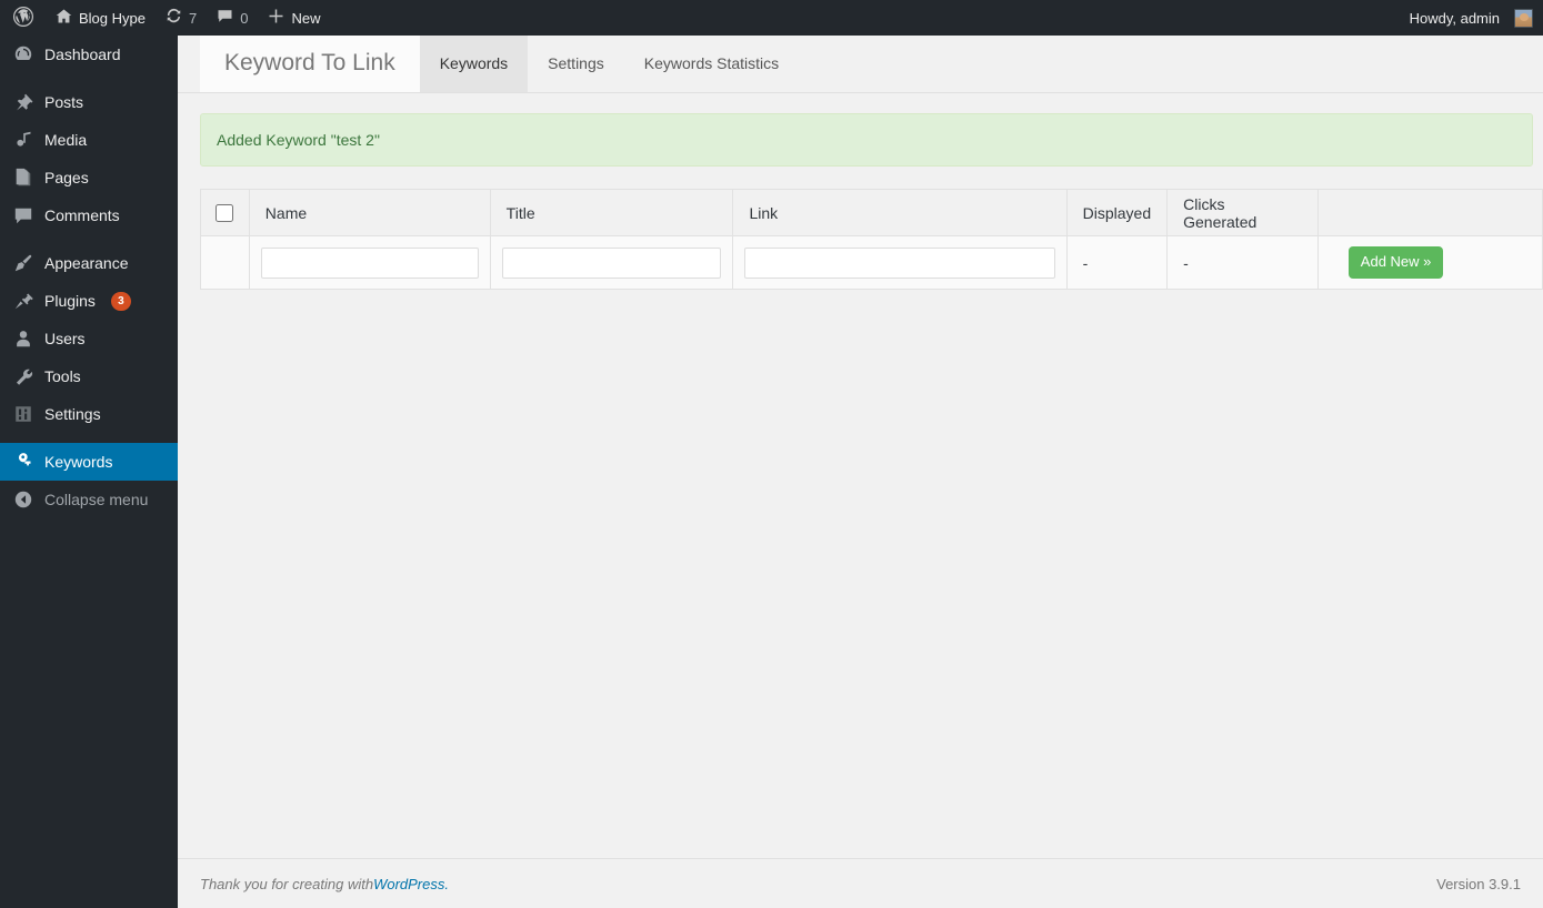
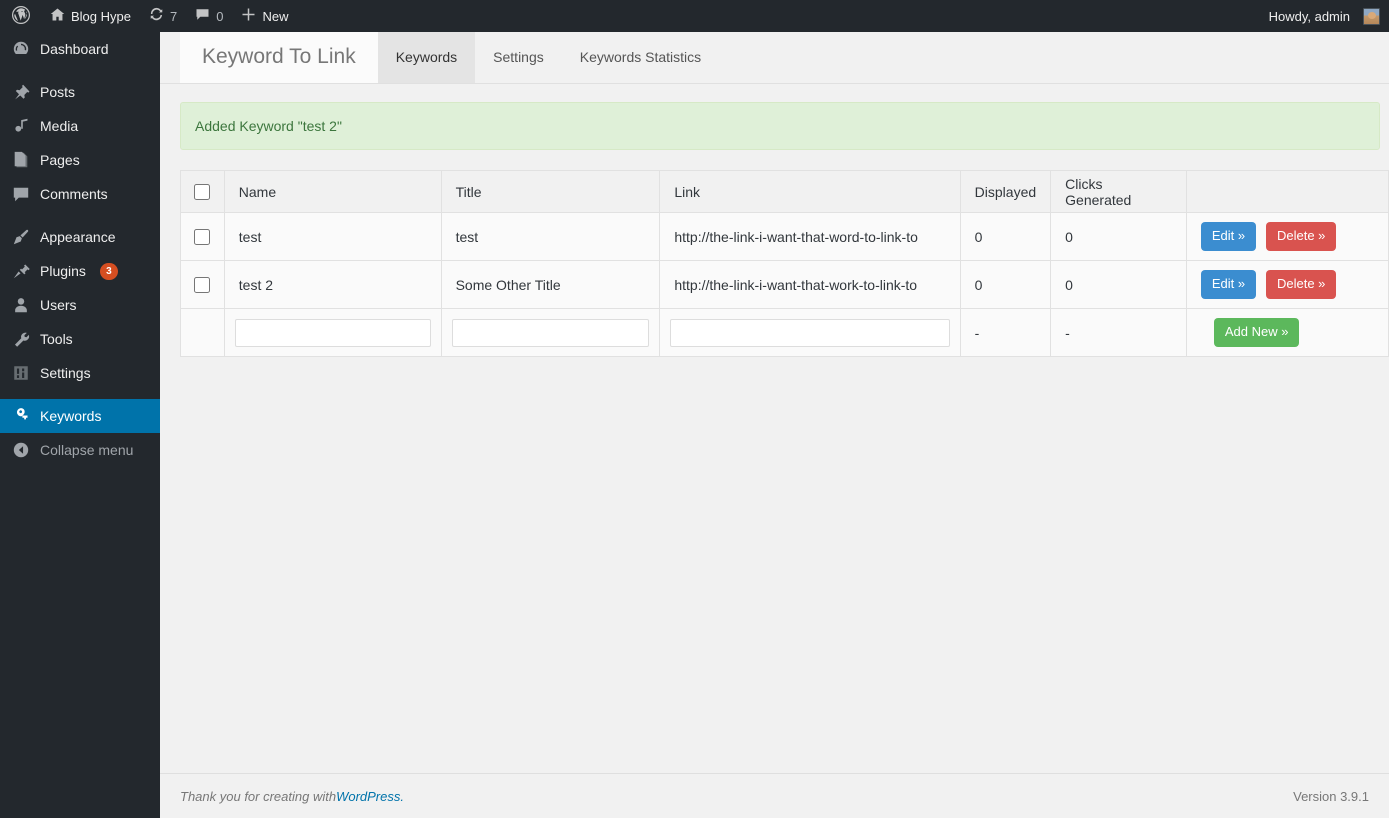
  Blog Hype
  7
  0
  New
  Howdy, admin
  Dashboard
  Posts
  Media
  Pages
  Comments
  Appearance
  Plugins
  3
  Users
  Tools
  Settings
  Keywords
  Collapse menu
  Keyword To Link
  Keywords
  Settings
  Keywords Statistics
  Added Keyword "test 2"
  	Name	Title	Link	Displayed	Clicks Generated
+ 	test	test	http://the-link-i-want-that-word-to-link-to	0	0	Edit » Delete »
+ 	test 2	Some Other Title	http://the-link-i-want-that-work-to-link-to	0	0	Edit » Delete »
  				-	-	Add New »
  Thank you for creating with
  WordPress.
  Version 3.9.1
